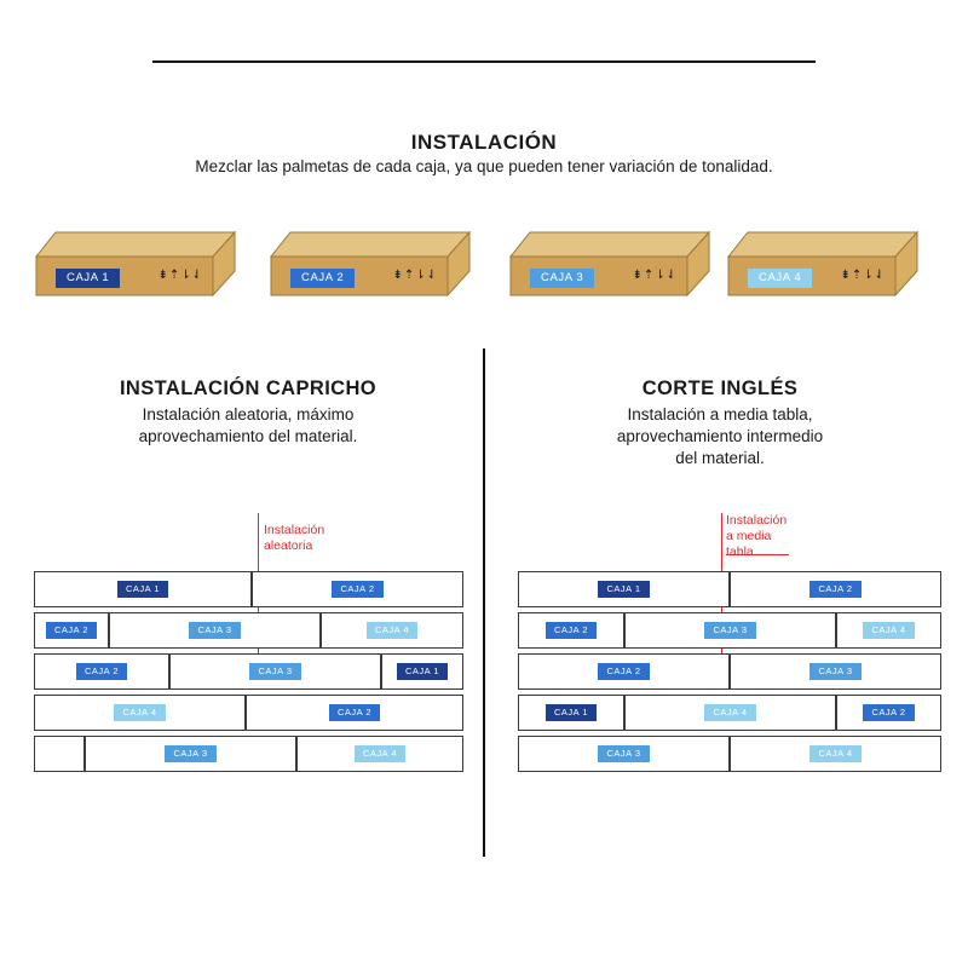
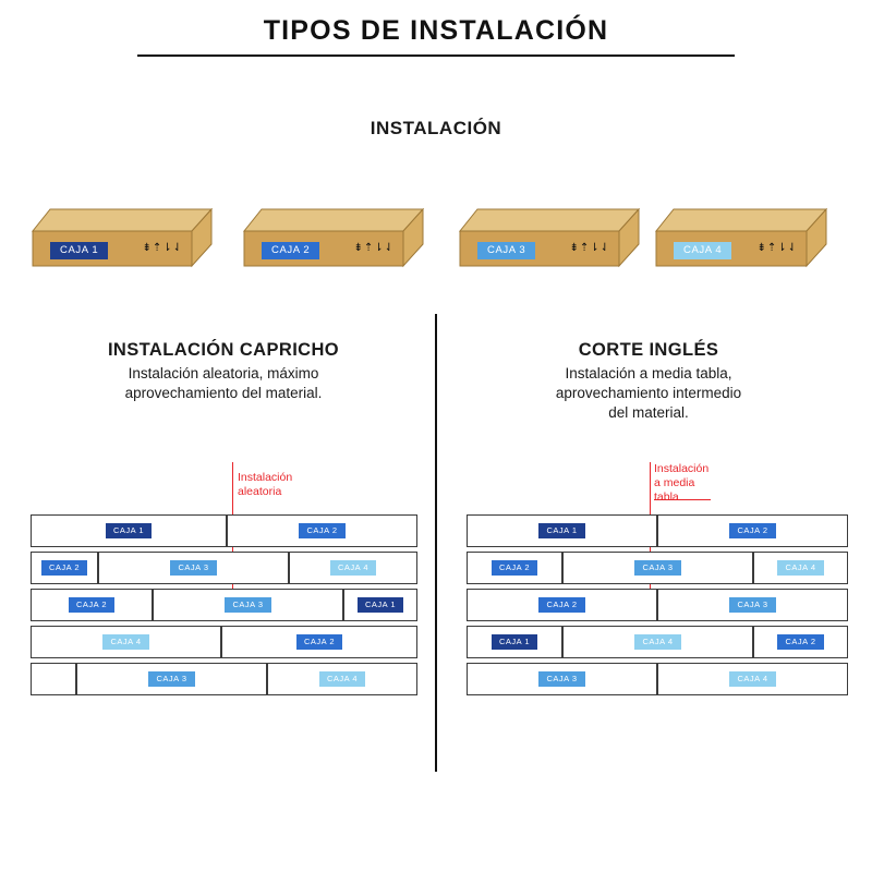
+ TIPOS DE INSTALACIÓN
  INSTALACIÓN
- Mezclar las palmetas de cada caja, ya que pueden tener variación de tonalidad.
  CAJA 1
  ⇟⇡⇂⇃
  CAJA 2
  ⇟⇡⇂⇃
  CAJA 3
  ⇟⇡⇂⇃
  CAJA 4
  ⇟⇡⇂⇃
  INSTALACIÓN CAPRICHO
  Instalación aleatoria, máximo
  aprovechamiento del material.
  Instalación
  aleatoria
  CAJA 1
  CAJA 2
  CAJA 2
  CAJA 3
  CAJA 4
  CAJA 2
  CAJA 3
  CAJA 1
  CAJA 4
  CAJA 2
  CAJA 3
  CAJA 4
  CORTE INGLÉS
  Instalación a media tabla,
  aprovechamiento intermedio
  del material.
  Instalación
  a media
  tabla
  CAJA 1
  CAJA 2
  CAJA 2
  CAJA 3
  CAJA 4
  CAJA 2
  CAJA 3
  CAJA 1
  CAJA 4
  CAJA 2
  CAJA 3
  CAJA 4
